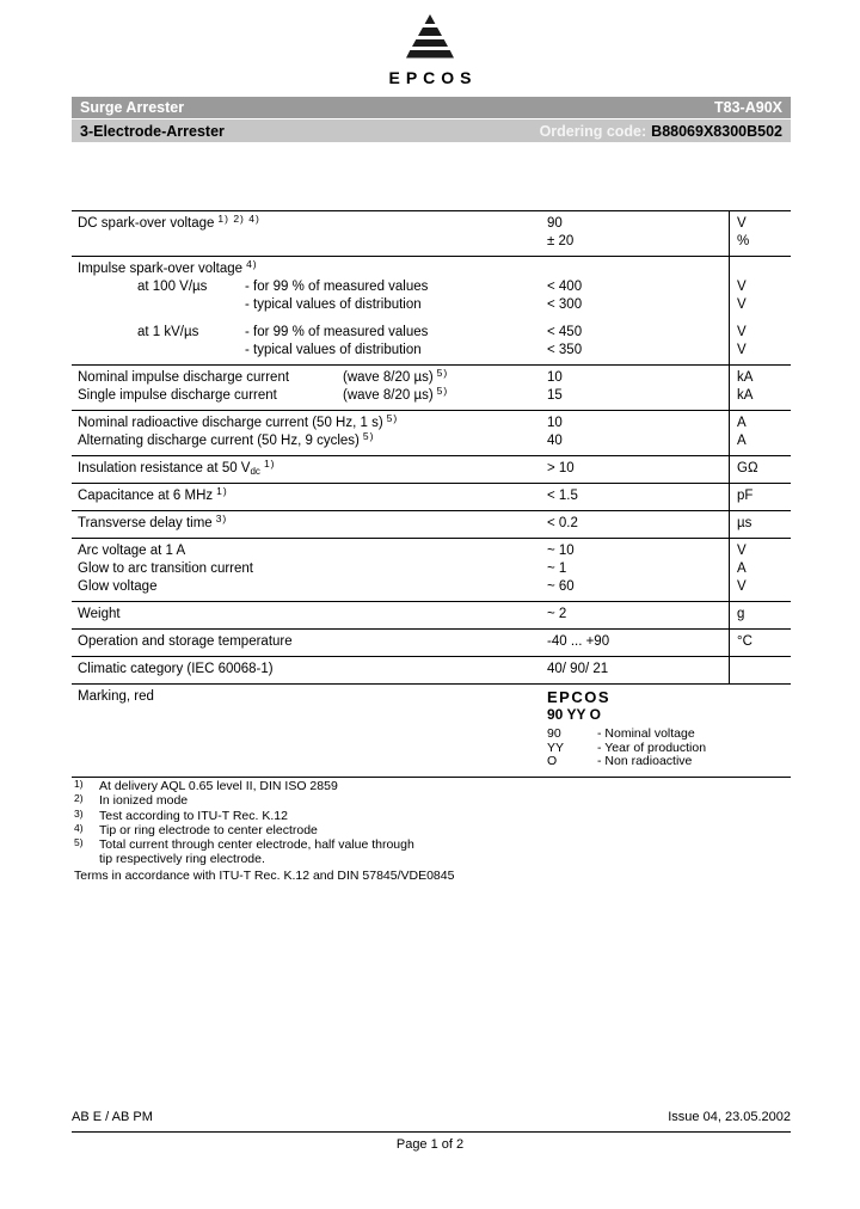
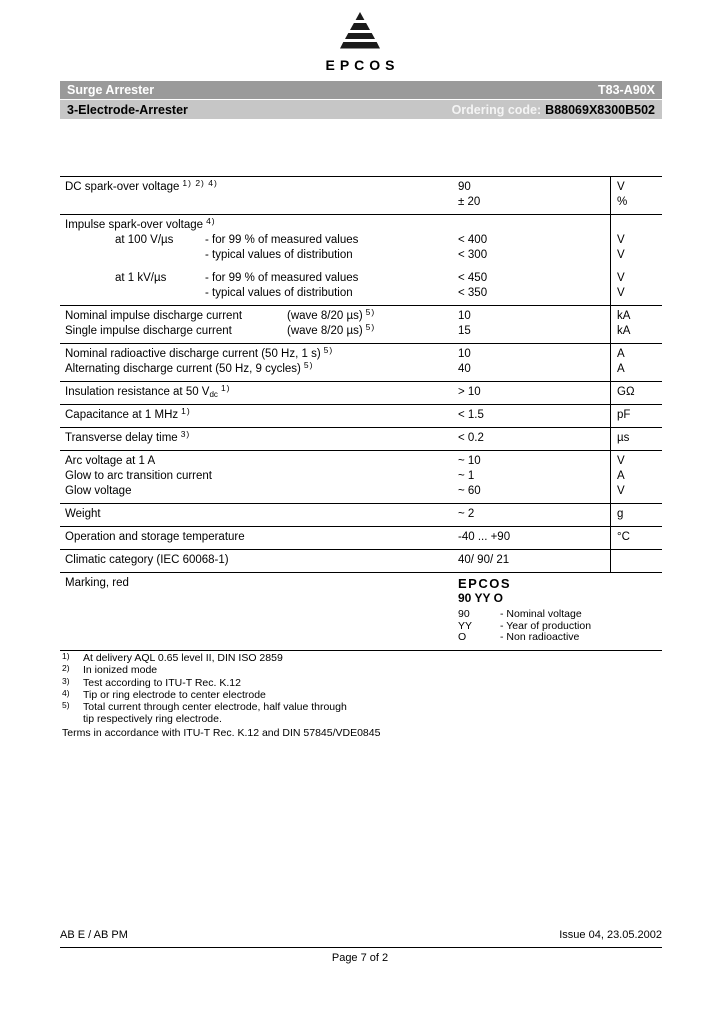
  EPCOS
  Surge Arrester
  T83-A90X
  3-Electrode-Arrester
  Ordering code: B88069X8300B502
  DC spark-over voltage 1) 2) 4)
  90
  V
  ± 20
  %
  Impulse spark-over voltage 4)
  at 100 V/µs - for 99 % of measured values
  < 400
  V
  - typical values of distribution
  < 300
  V
  at 1 kV/µs - for 99 % of measured values
  < 450
  V
  - typical values of distribution
  < 350
  V
  Nominal impulse discharge current (wave 8/20 µs) 5)
  10
  kA
  Single impulse discharge current (wave 8/20 µs) 5)
  15
  kA
  Nominal radioactive discharge current (50 Hz, 1 s) 5)
  10
  A
  Alternating discharge current (50 Hz, 9 cycles) 5)
  40
  A
  Insulation resistance at 50 Vdc1)
  > 10
  GΩ
- Capacitance at 6 MHz 1)
+ Capacitance at 1 MHz 1)
  < 1.5
  pF
  Transverse delay time 3)
  < 0.2
  µs
  Arc voltage at 1 A
  ~ 10
  V
  Glow to arc transition current
  ~ 1
  A
  Glow voltage
  ~ 60
  V
  Weight
  ~ 2
  g
  Operation and storage temperature
  -40 ... +90
  °C
  Climatic category (IEC 60068-1)
  40/ 90/ 21
  Marking, red
  EPCOS
  90 YY O
  90 - Nominal voltage
  YY - Year of production
  O - Non radioactive
  1)
  At delivery AQL 0.65 level II, DIN ISO 2859
  2)
  In ionized mode
  3)
  Test according to ITU-T Rec. K.12
  4)
  Tip or ring electrode to center electrode
  5)
  Total current through center electrode, half value through
  tip respectively ring electrode.
  Terms in accordance with ITU-T Rec. K.12 and DIN 57845/VDE0845
  AB E / AB PM
  Issue 04, 23.05.2002
- Page 1 of 2
+ Page 7 of 2
